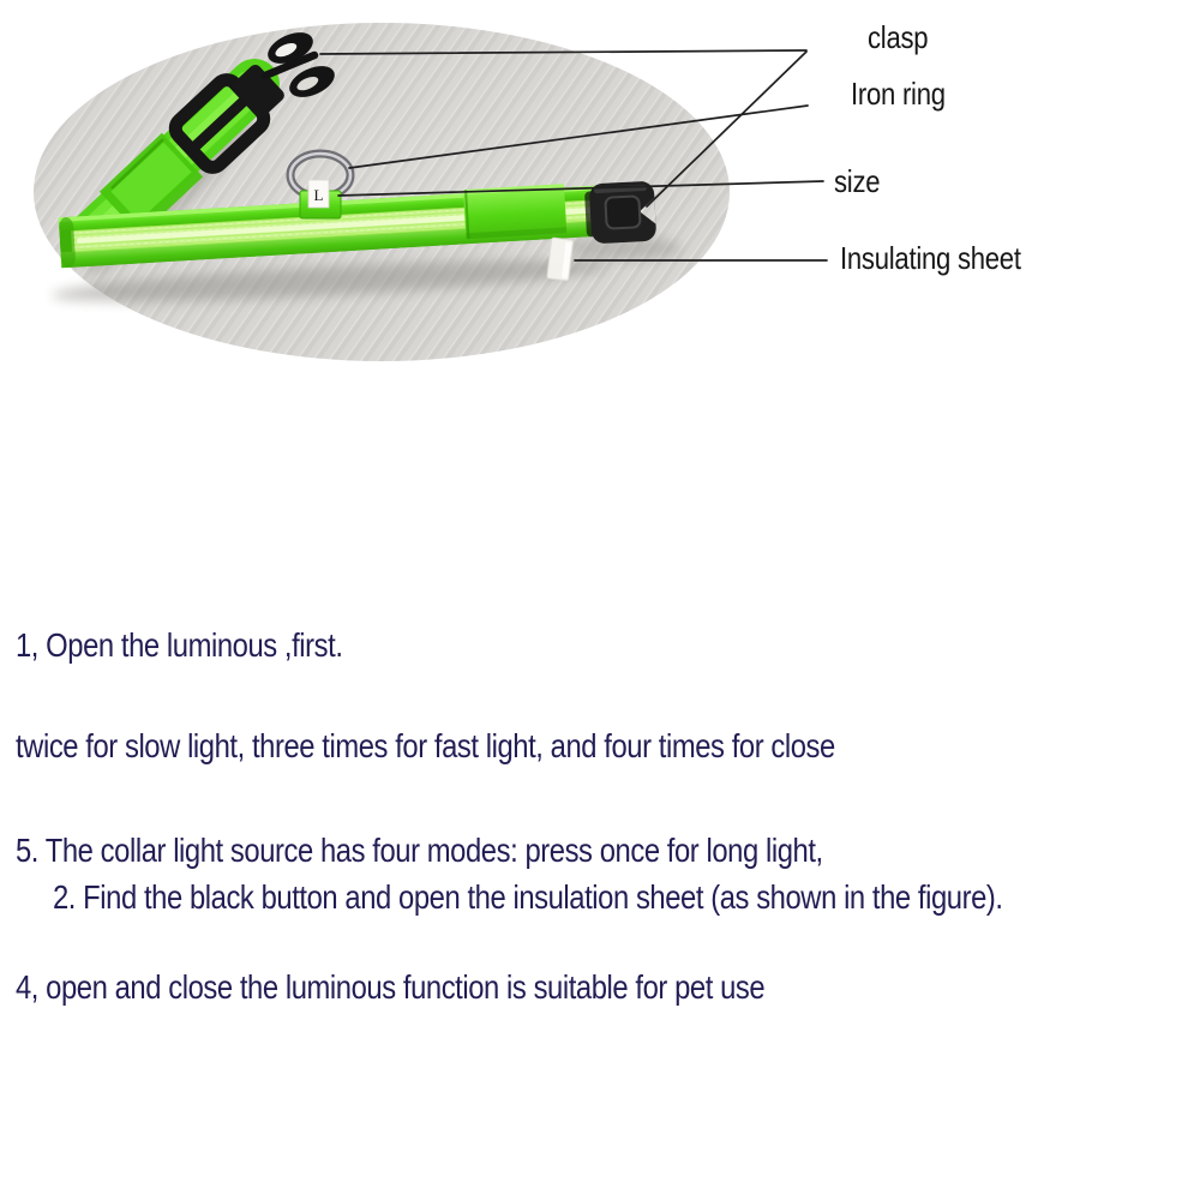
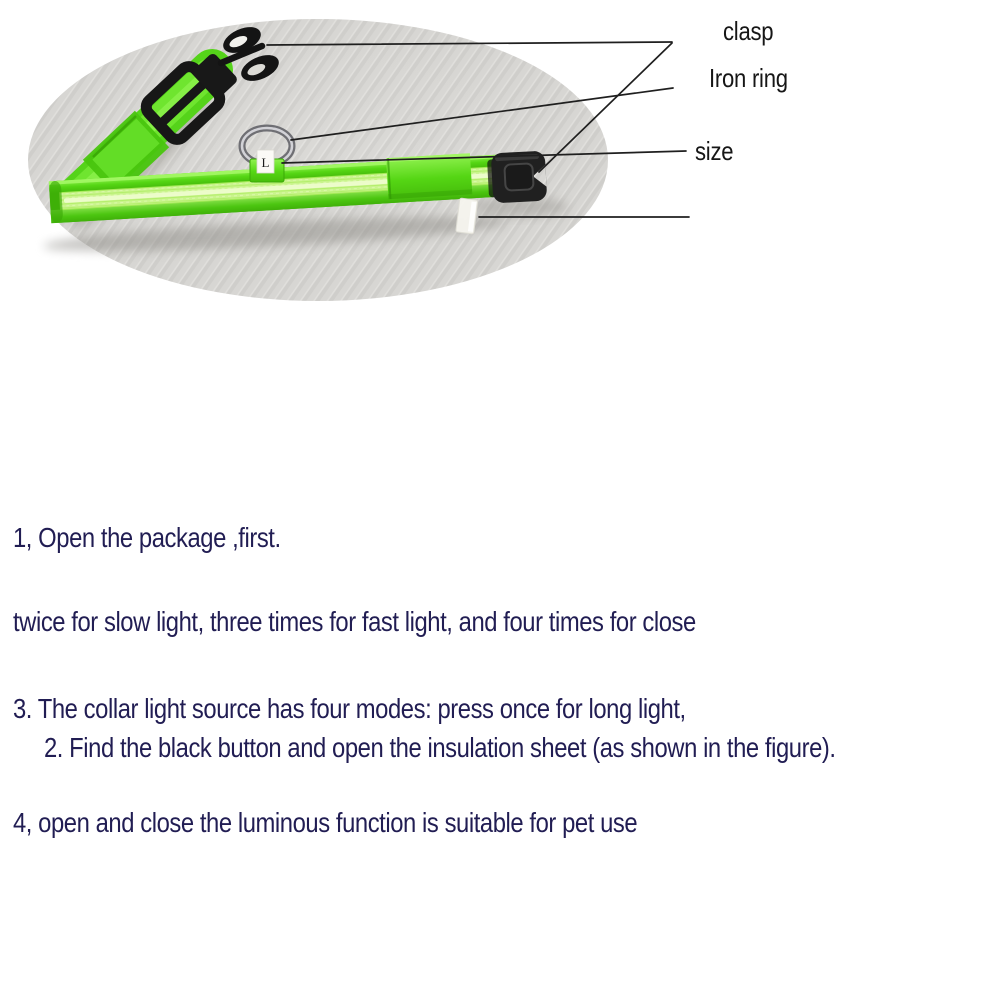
  L
  clasp
  Iron ring
  size
- Insulating sheet
- 1, Open the luminous ,first.
+ 1, Open the package ,first.
  twice for slow light, three times for fast light, and four times for close
- 5. The collar light source has four modes: press once for long light,
+ 3. The collar light source has four modes: press once for long light,
  2. Find the black button and open the insulation sheet (as shown in the figure).
  4, open and close the luminous function is suitable for pet use
